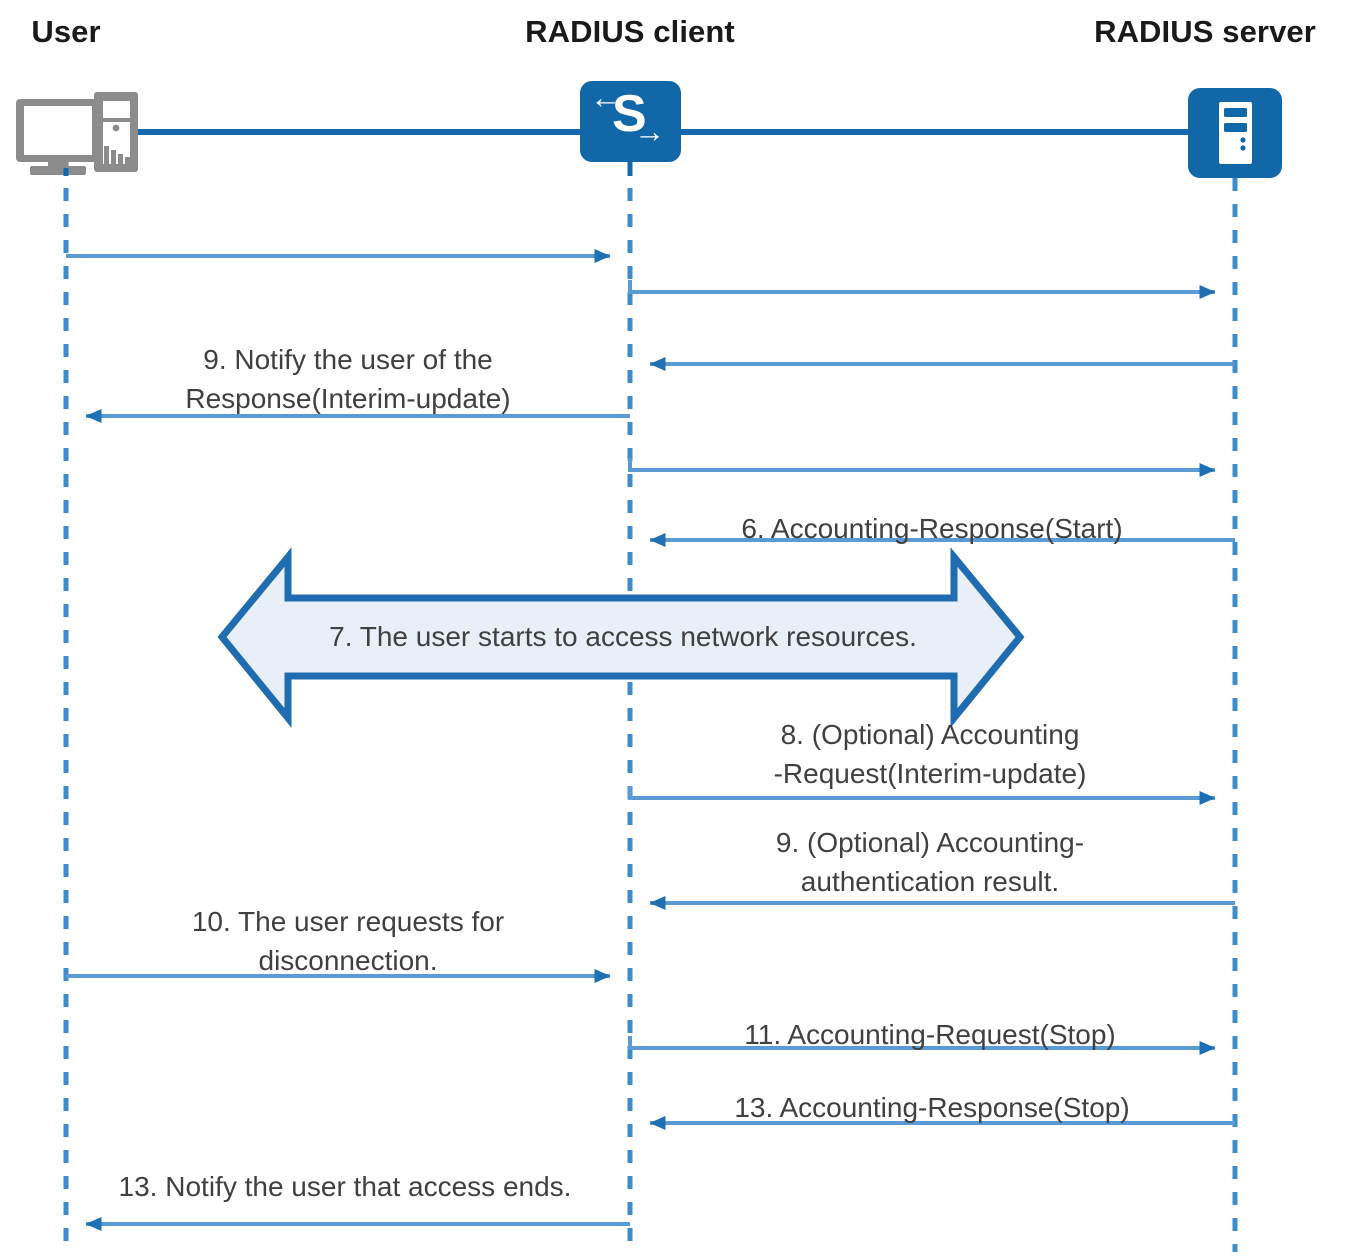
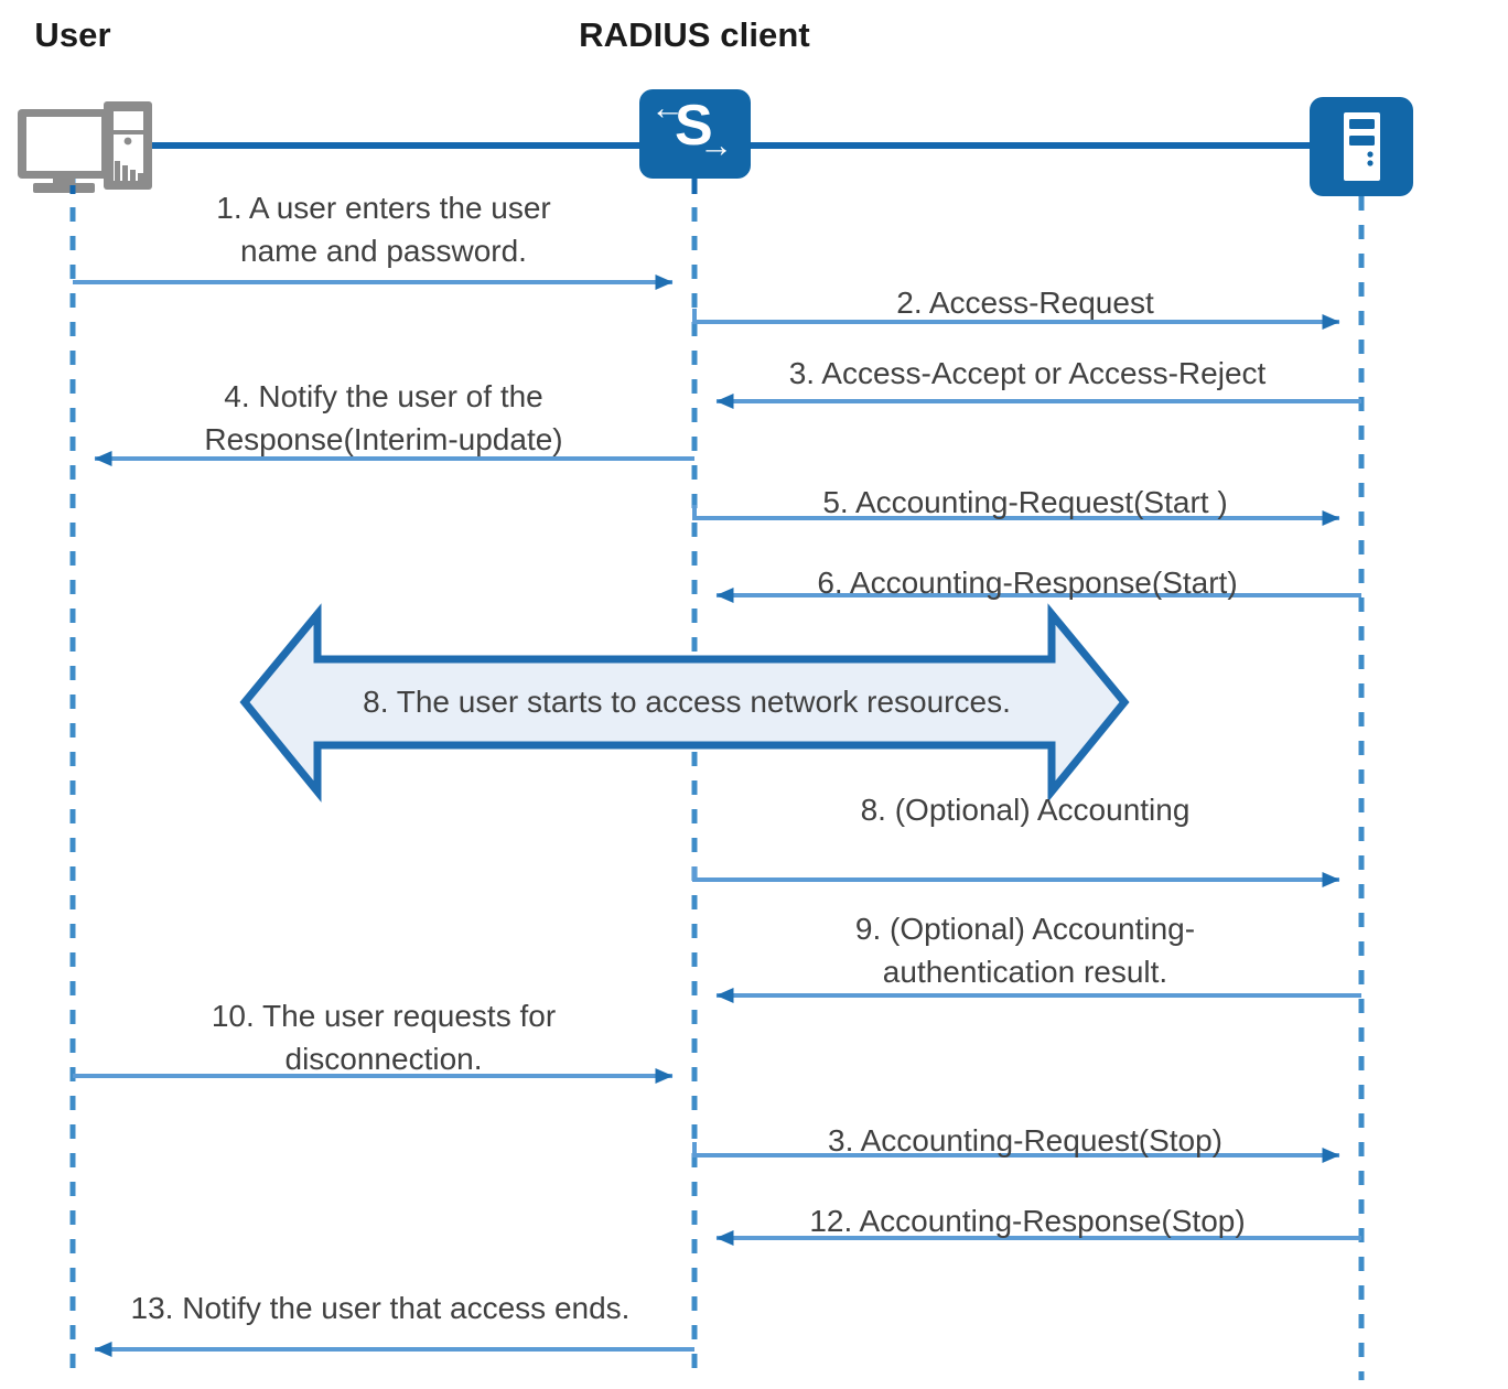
  User
  RADIUS client
- RADIUS server
  ←
  S
  →
+ 1. A user enters the user
+ name and password.
+ 2. Access-Request
+ 3. Access-Accept or Access-Reject
- 9. Notify the user of the
+ 4. Notify the user of the
  Response(Interim-update)
+ 5. Accounting-Request(Start )
  6. Accounting-Response(Start)
  8. (Optional) Accounting
- -Request(Interim-update)
  9. (Optional) Accounting-
  authentication result.
  10. The user requests for
  disconnection.
- 11. Accounting-Request(Stop)
+ 3. Accounting-Request(Stop)
- 13. Accounting-Response(Stop)
+ 12. Accounting-Response(Stop)
  13. Notify the user that access ends.
- 7. The user starts to access network resources.
+ 8. The user starts to access network resources.
